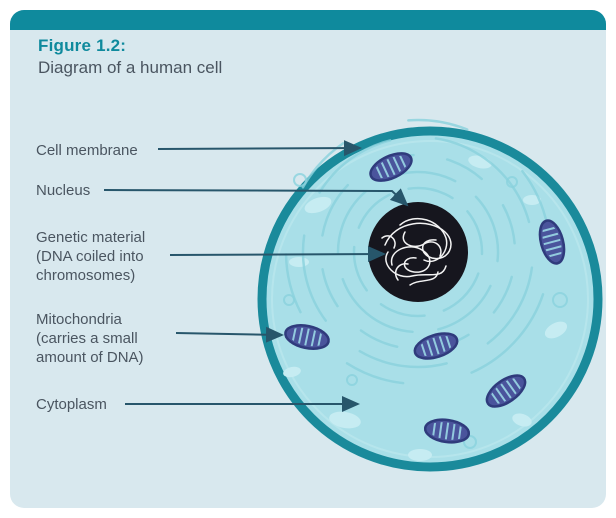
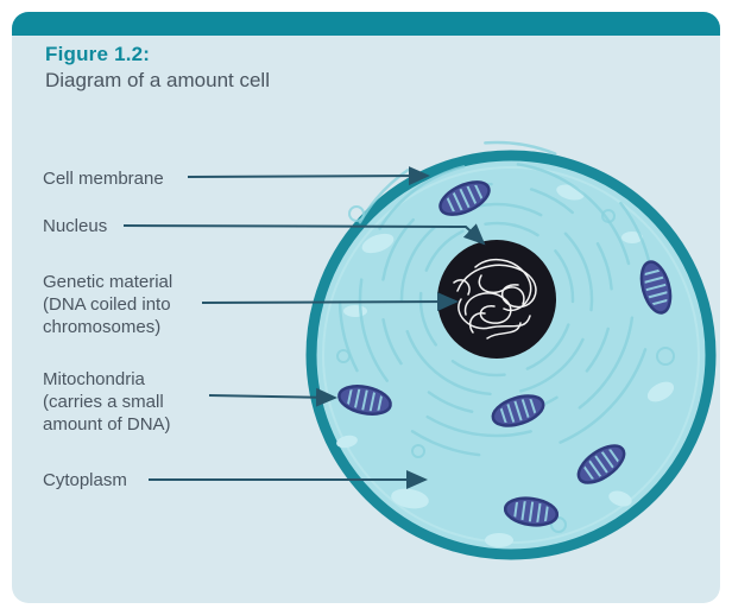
  Figure 1.2:
- Diagram of a human cell
+ Diagram of a amount cell
  Cell membrane
  Nucleus
  Genetic material
  (DNA coiled into
  chromosomes)
  Mitochondria
  (carries a small
  amount of DNA)
  Cytoplasm
